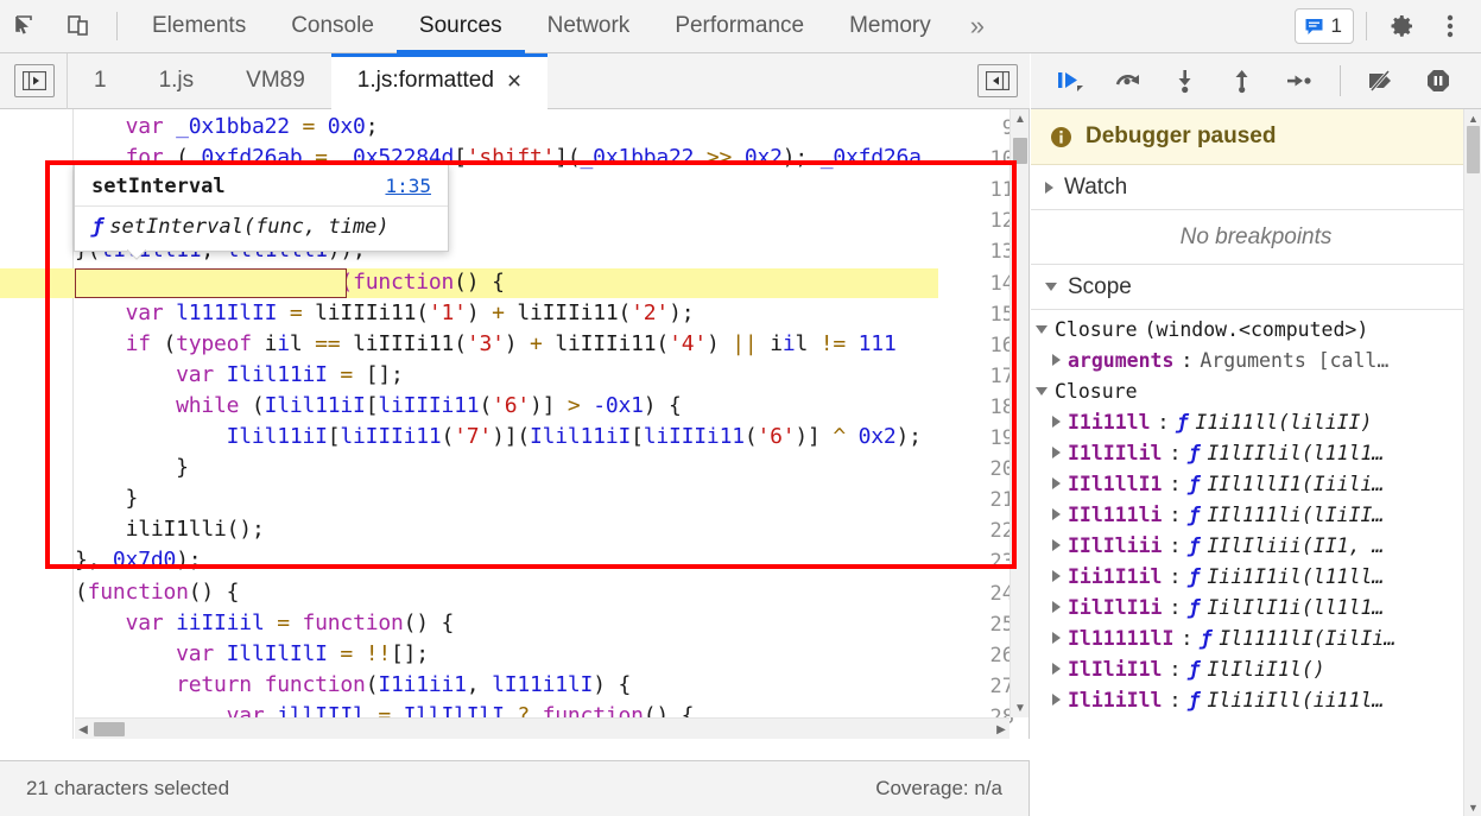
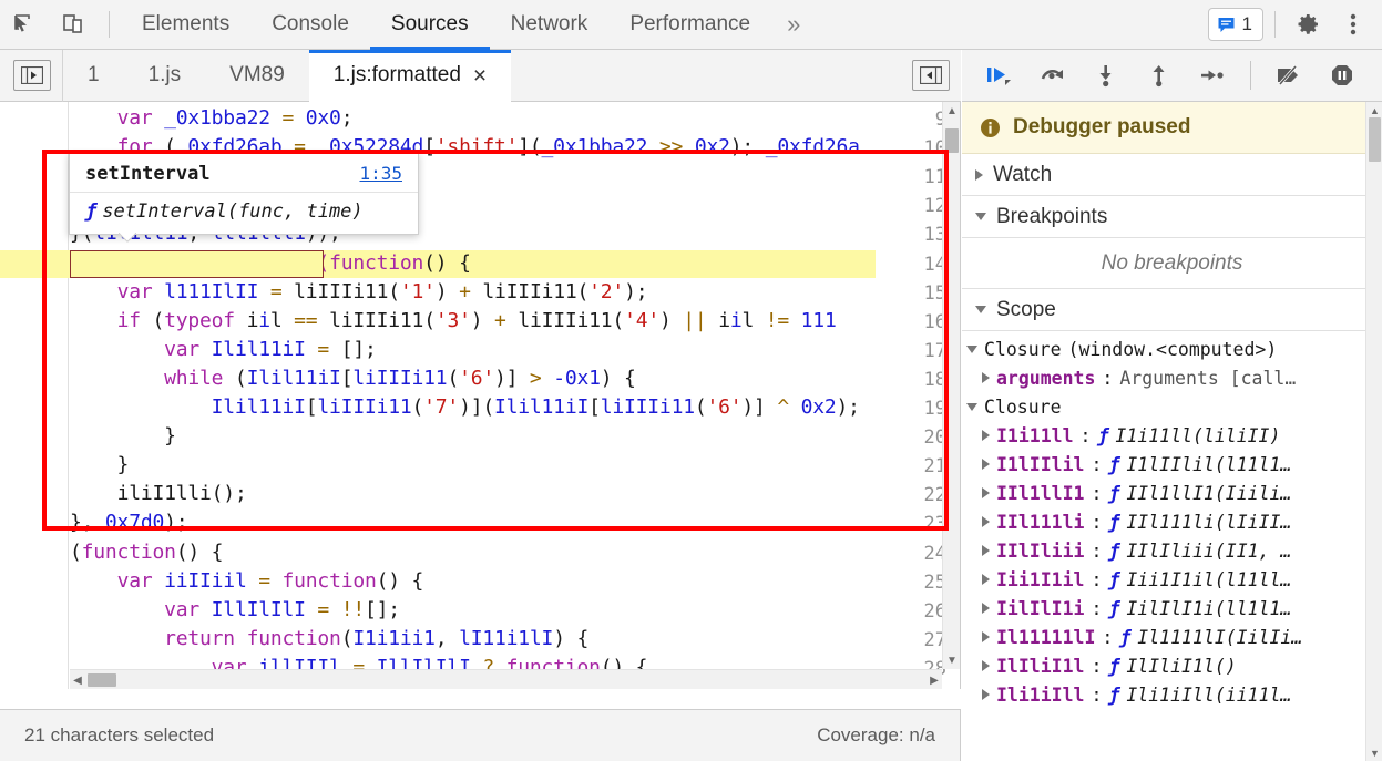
  Elements
  Console
  Sources
  Network
  Performance
- Memory
  »
  1
  1
  1.js
  VM89
  1.js:formatted
  ×
  9
  10
  11
  12
  13
  14
  15
  16
  17
  18
  19
  20
  21
  22
  23
  24
  25
  26
  27
  var _0x1bba22 = 0x0;
  for (_0xfd26ab = _0x52284d['shift'](_0x1bba22 >> 0x2); _0xfd26a
  var l111IlII = liIIIi11('1') + liIIIi11('2');
  if (typeof iil == liIIIi11('3') + liIIIi11('4') || iil != 111
  var Ilil11iI = [];
  while (Ilil11iI[liIIIi11('6')] > -0x1) {
  Ilil11iI[liIIIi11('7')](Ilil11iI[liIIIi11('6')] ^ 0x2);
  }
  }
  iliI1lli();
  }, 0x7d0);
  (function() {
  var iiIIiil = function() {
  var IllIlIlI = !![];
  return function(I1i1ii1, lI11i1lI) {
  var illIIIl = IllIlIlI ? function() {
  ▲
  ▼
  ◀
  ▶
  setInterval
  1:35
  ƒ setInterval(func, time)
  21 characters selected
  Coverage: n/a
  Debugger paused
  Watch
+ Breakpoints
  No breakpoints
  Scope
  Closure
  (window.<computed>)
  arguments
  :
  Arguments [call…
  Closure
  I1i11ll
  :
  ƒ
  I1i11ll(liliII)
  I1lIIlil
  :
  ƒ
  I1lIIlil(l11l1…
  IIl1llI1
  :
  ƒ
  IIl1llI1(Iiili…
  IIl111li
  :
  ƒ
  IIl111li(lIiII…
  IIlIliii
  :
  ƒ
  IIlIliii(II1, …
  Iii1I1il
  :
  ƒ
  Iii1I1il(l11ll…
  IilIlI1i
  :
  ƒ
  IilIlI1i(ll1l1…
  Il11111lI
  :
  ƒ
  Il1111lI(IilIi…
  IlIliI1l
  :
  ƒ
  IlIliI1l()
  Ili1iIll
  :
  ƒ
  Ili1iIll(ii11l…
  ▲
  ▼
